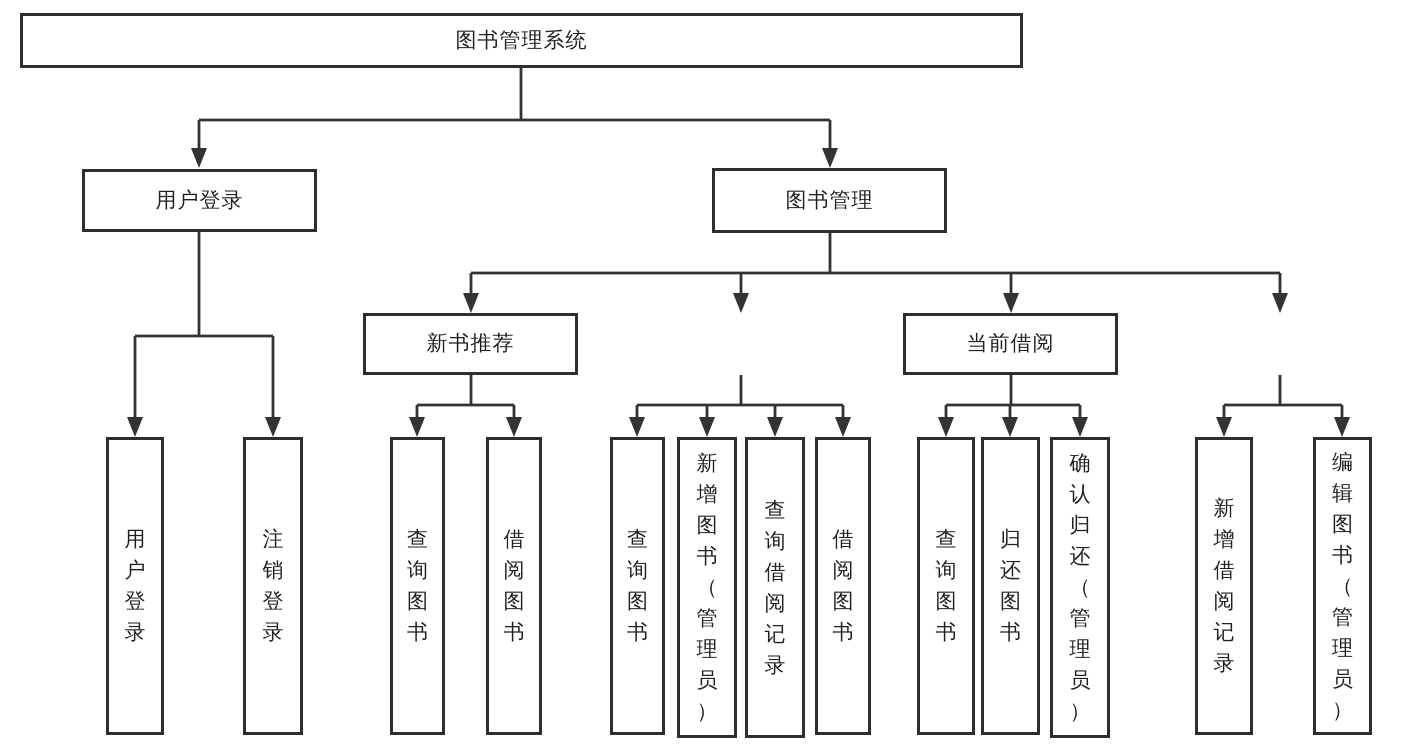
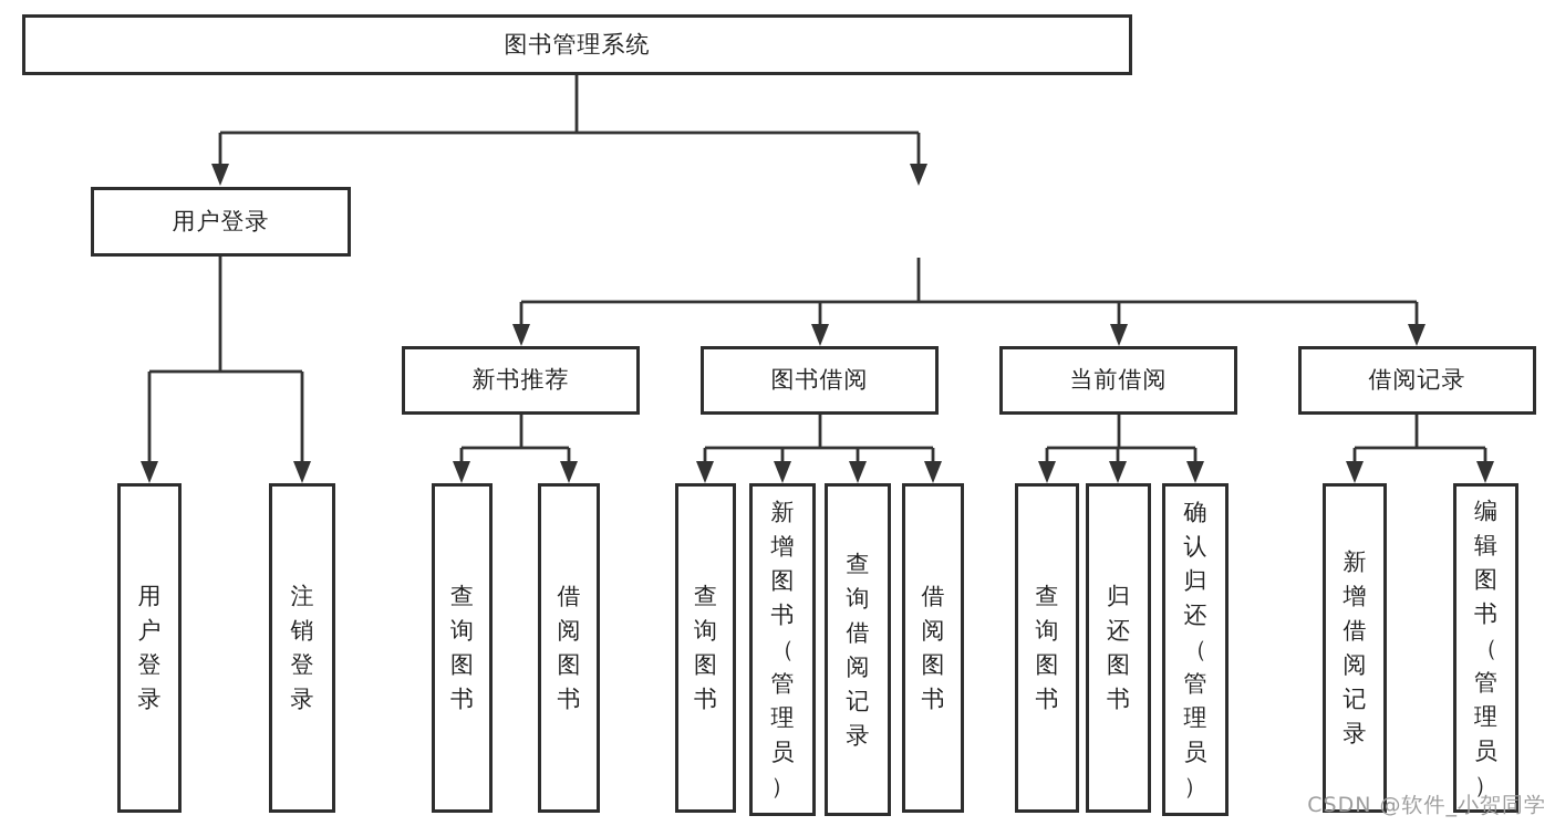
  图书管理系统
  用户登录
- 图书管理
  新书推荐
+ 图书借阅
  当前借阅
+ 借阅记录
  用户登录
  注销登录
  查询图书
  借阅图书
  查询图书
  新增图书（管理员）
  查询借阅记录
  借阅图书
  查询图书
  归还图书
  确认归还（管理员）
  新增借阅记录
  编辑图书（管理员）
+ CSDN @软件_小贺同学
